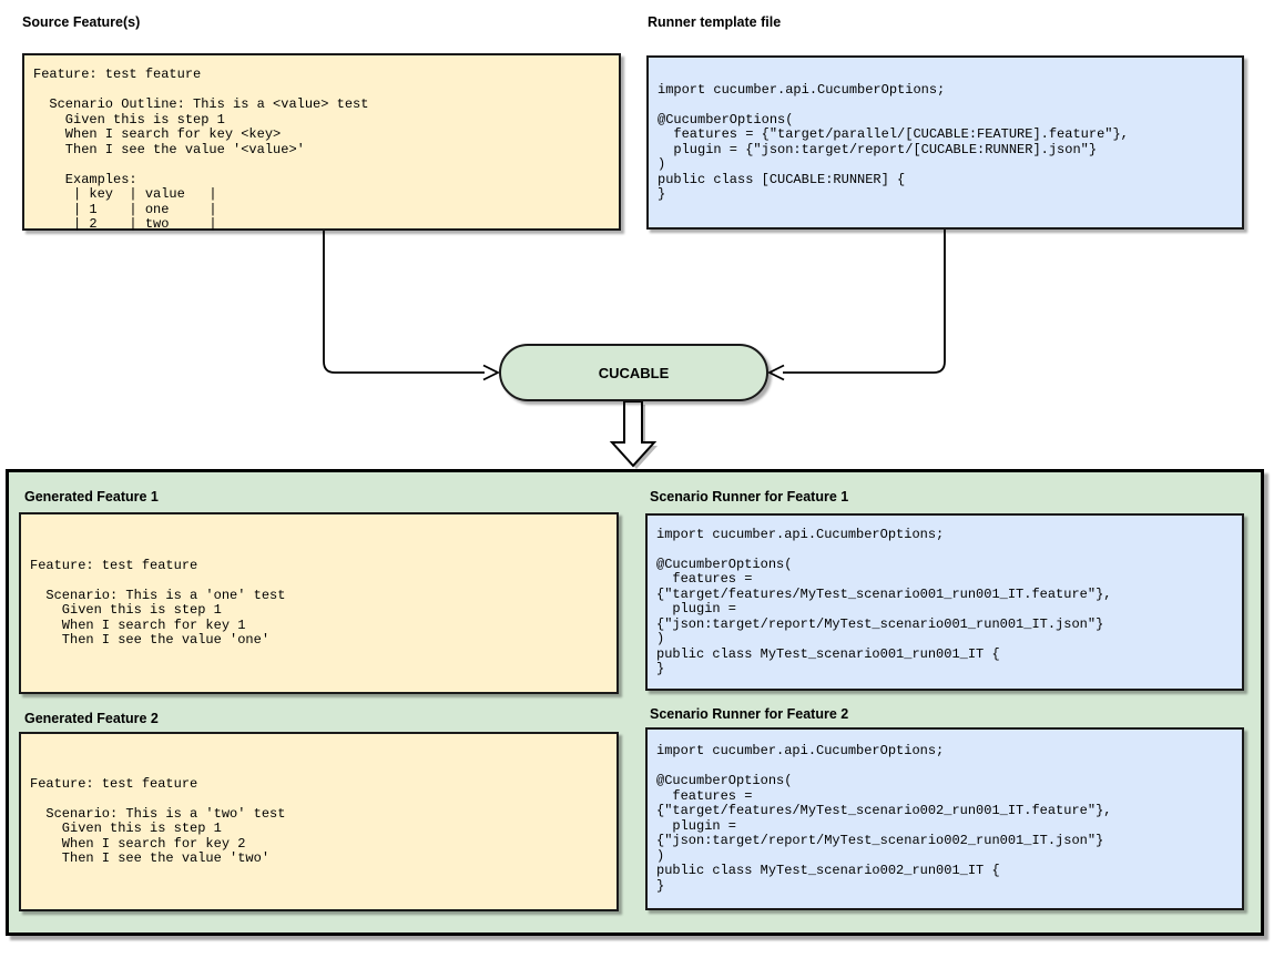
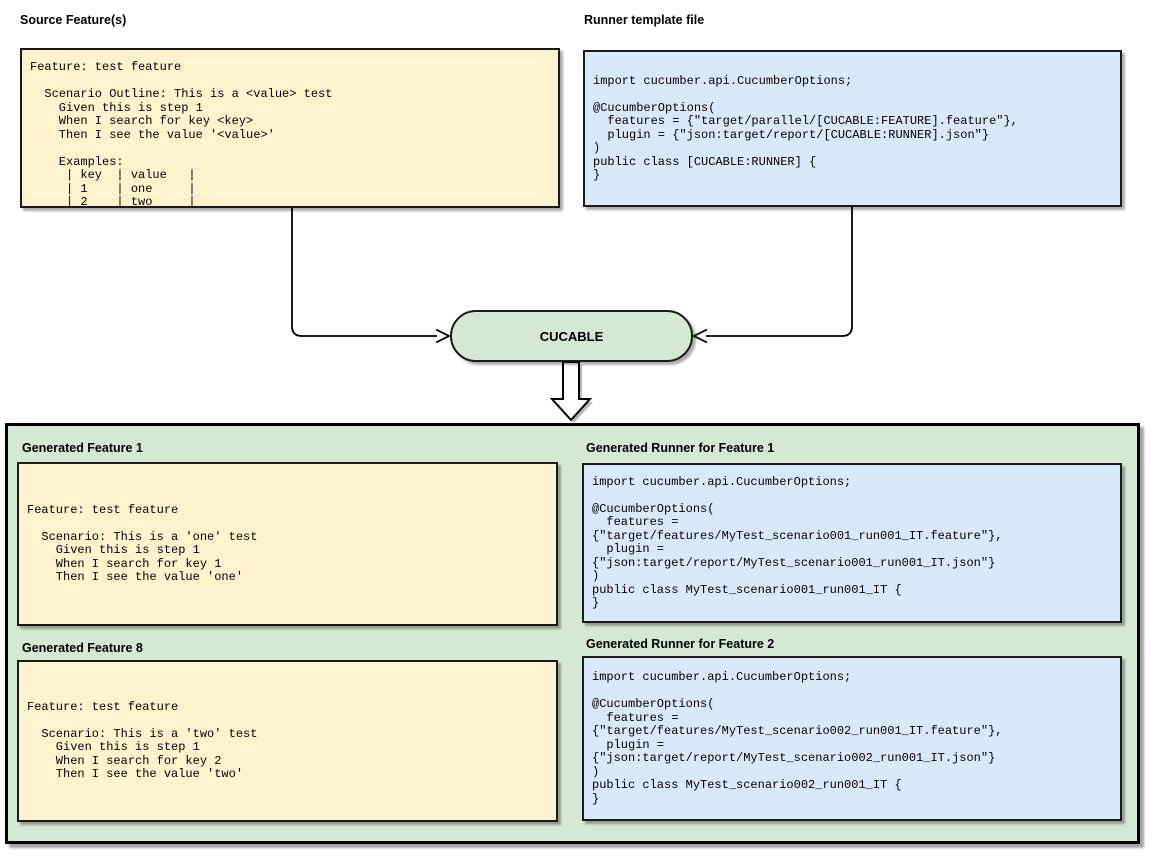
  Source Feature(s)
  Feature: test feature
  Scenario Outline: This is a <value> test
  Given this is step 1
  When I search for key <key>
  Then I see the value '<value>'
  Examples:
  | key | value |
  | 1 | one |
  | 2 | two |
  Runner template file
  import cucumber.api.CucumberOptions;
  @CucumberOptions(
  features = {"target/parallel/[CUCABLE:FEATURE].feature"},
  plugin = {"json:target/report/[CUCABLE:RUNNER].json"}
  )
  public class [CUCABLE:RUNNER] {
  }
  CUCABLE
  Generated Feature 1
  Feature: test feature
  Scenario: This is a 'one' test
  Given this is step 1
  When I search for key 1
  Then I see the value 'one'
- Scenario Runner for Feature 1
+ Generated Runner for Feature 1
  import cucumber.api.CucumberOptions;
  @CucumberOptions(
  features =
  {"target/features/MyTest_scenario001_run001_IT.feature"},
  plugin =
  {"json:target/report/MyTest_scenario001_run001_IT.json"}
  )
  public class MyTest_scenario001_run001_IT {
  }
- Generated Feature 2
+ Generated Feature 8
  Feature: test feature
  Scenario: This is a 'two' test
  Given this is step 1
  When I search for key 2
  Then I see the value 'two'
- Scenario Runner for Feature 2
+ Generated Runner for Feature 2
  import cucumber.api.CucumberOptions;
  @CucumberOptions(
  features =
  {"target/features/MyTest_scenario002_run001_IT.feature"},
  plugin =
  {"json:target/report/MyTest_scenario002_run001_IT.json"}
  )
  public class MyTest_scenario002_run001_IT {
  }
